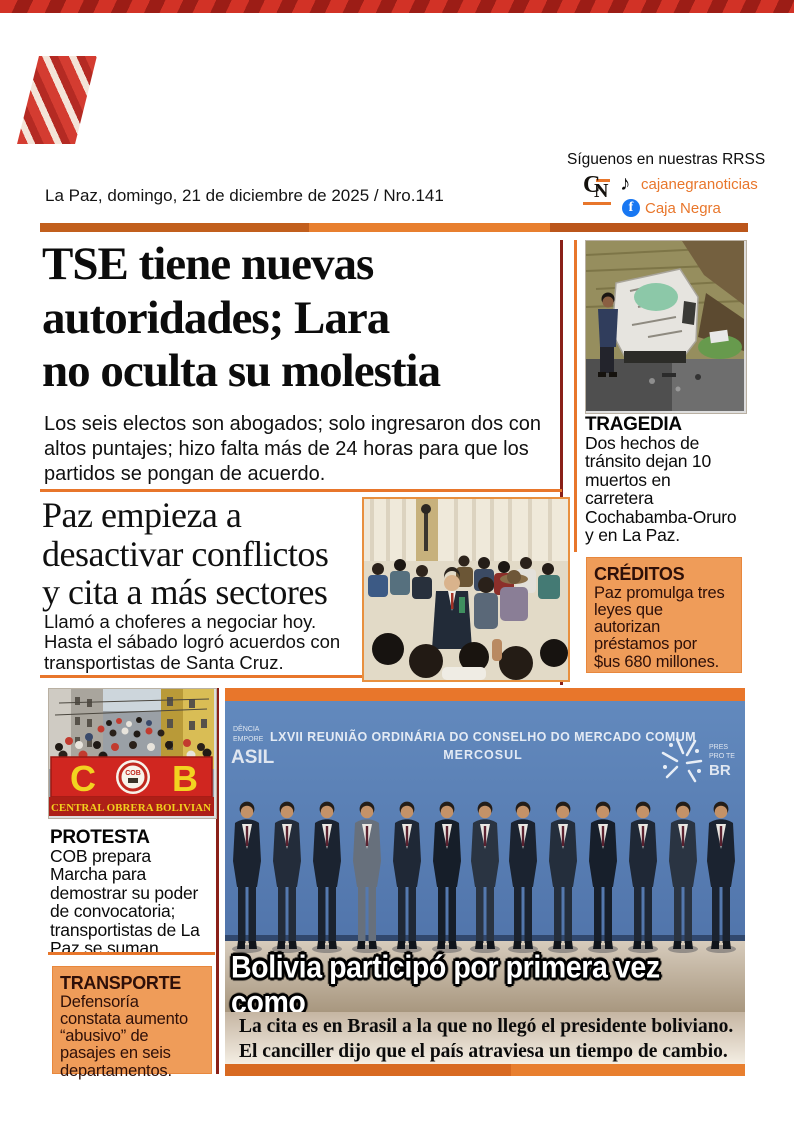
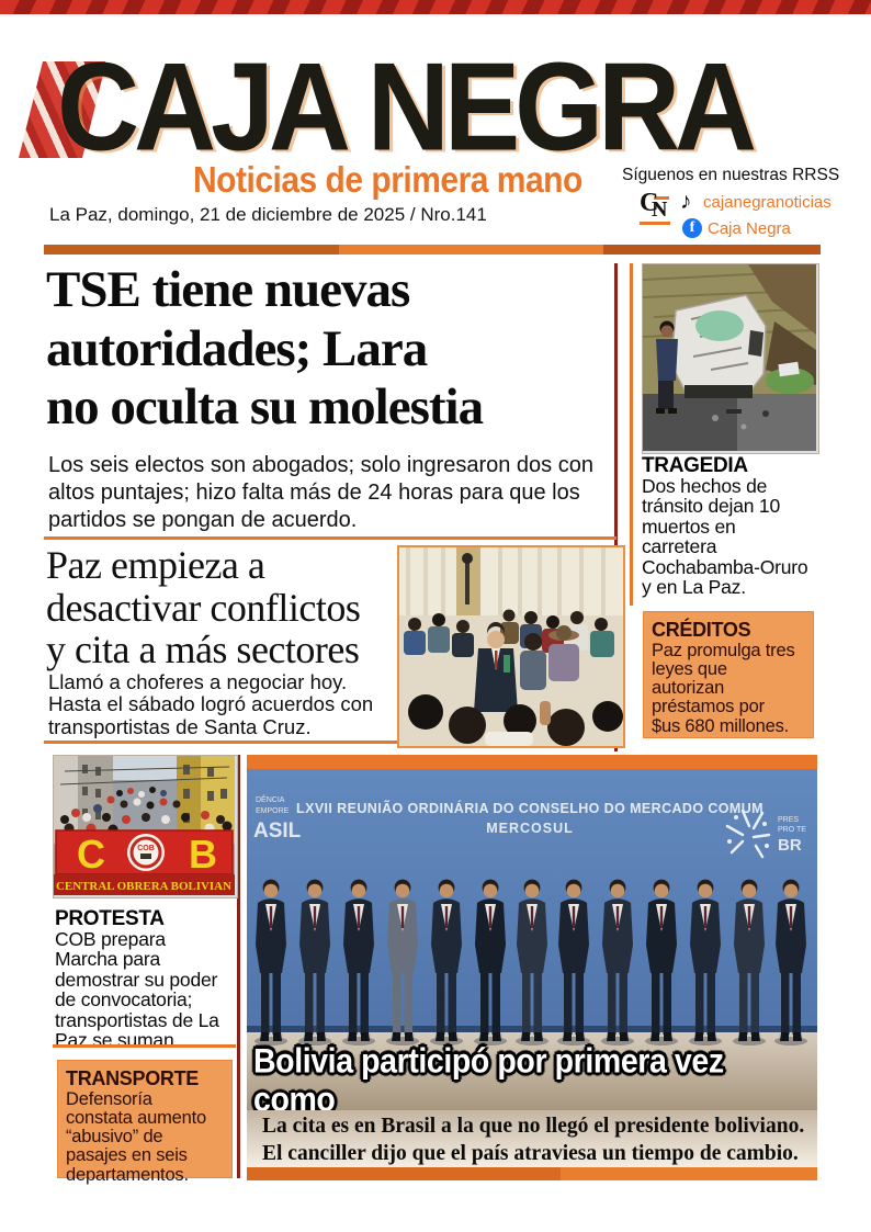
+ CAJA NEGRA
+ Noticias de primera mano
  Síguenos en nuestras RRSS
  C
  N
  ♪
  cajanegranoticias
  f
  Caja Negra
  La Paz, domingo, 21 de diciembre de 2025 / Nro.141
  TSE tiene nuevas
  autoridades; Lara
  no oculta su molestia
  Los seis electos son abogados; solo ingresaron dos con
  altos puntajes; hizo falta más de 24 horas para que los
  partidos se pongan de acuerdo.
  Paz empieza a
  desactivar conflictos
  y cita a más sectores
  Llamó a choferes a negociar hoy.
  Hasta el sábado logró acuerdos con
  transportistas de Santa Cruz.
  TRAGEDIA
  Dos hechos de
  tránsito dejan 10
  muertos en
  carretera
  Cochabamba-Oruro
  y en La Paz.
  CRÉDITOS
  Paz promulga tres
  leyes que
  autorizan
  préstamos por
  $us 680 millones.
  C
  B
  CENTRAL OBRERA BOLIVIAN
  PROTESTA
  COB prepara
  Marcha para
  demostrar su poder
  de convocatoria;
  transportistas de La
  Paz se suman.
  TRANSPORTE
  Defensoría
  constata aumento
  “abusivo” de
  pasajes en seis
  departamentos.
  LXVII REUNIÃO ORDINÁRIA DO CONSELHO DO MERCADO COMUM
  MERCOSUL
  ASIL
  BR
  Bolivia participó por primera vez como
  La cita es en Brasil a la que no llegó el presidente boliviano.
  El canciller dijo que el país atraviesa un tiempo de cambio.
